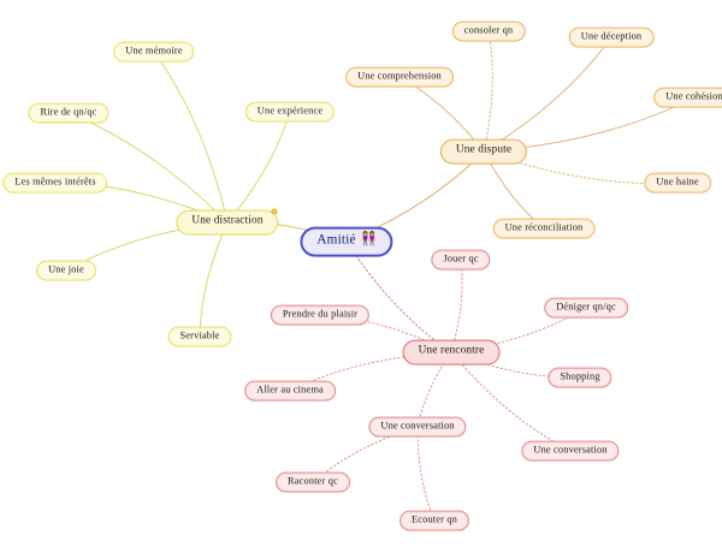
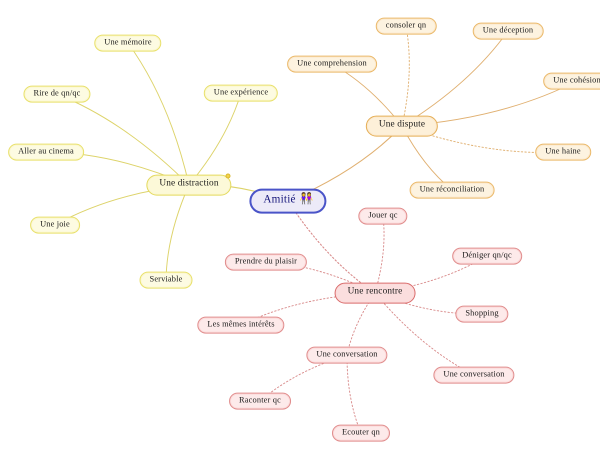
  Une mémoire
  Rire de qn/qc
- Les mêmes intérêts
+ Aller au cinema
  Une expérience
  Une joie
  Serviable
  consoler qn
  Une déception
  Une comprehension
  Une cohésion
  Une haine
  Une réconciliation
  Jouer qc
  Prendre du plaisir
  Déniger qn/qc
  Shopping
- Aller au cinema
+ Les mêmes intérêts
  Une conversation
  Une conversation
  Raconter qc
  Ecouter qn
  Une distraction
  Une dispute
  Une rencontre
  Amitié
  👭
